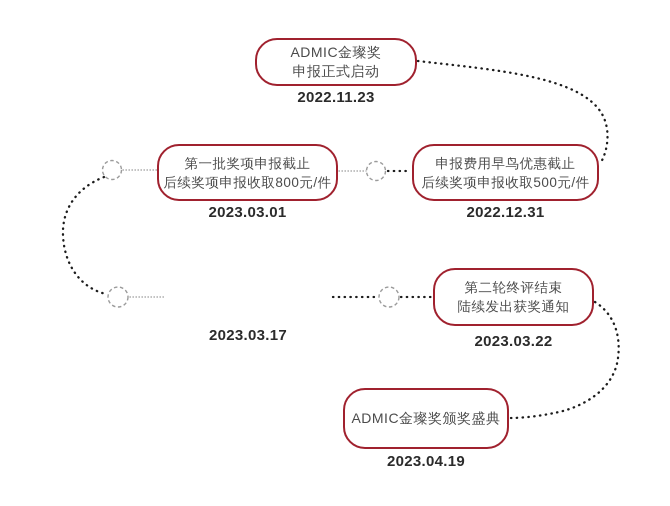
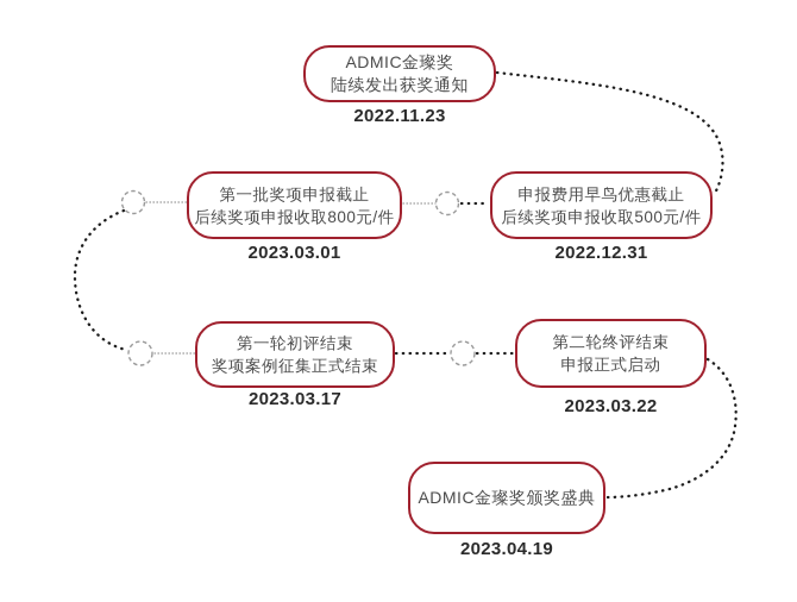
  ADMIC金璨奖
- 申报正式启动
+ 陆续发出获奖通知
  2022.11.23
  申报费用早鸟优惠截止
  后续奖项申报收取500元/件
  2022.12.31
  第一批奖项申报截止
  后续奖项申报收取800元/件
  2023.03.01
+ 第一轮初评结束
+ 奖项案例征集正式结束
  2023.03.17
  第二轮终评结束
- 陆续发出获奖通知
+ 申报正式启动
  2023.03.22
  ADMIC金璨奖颁奖盛典
  2023.04.19
